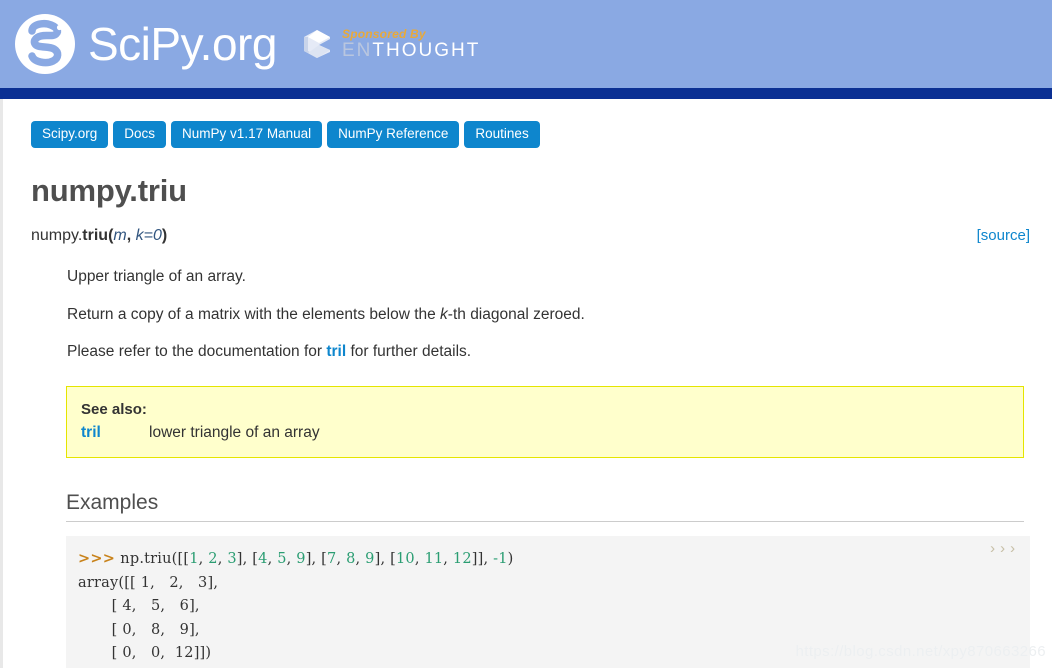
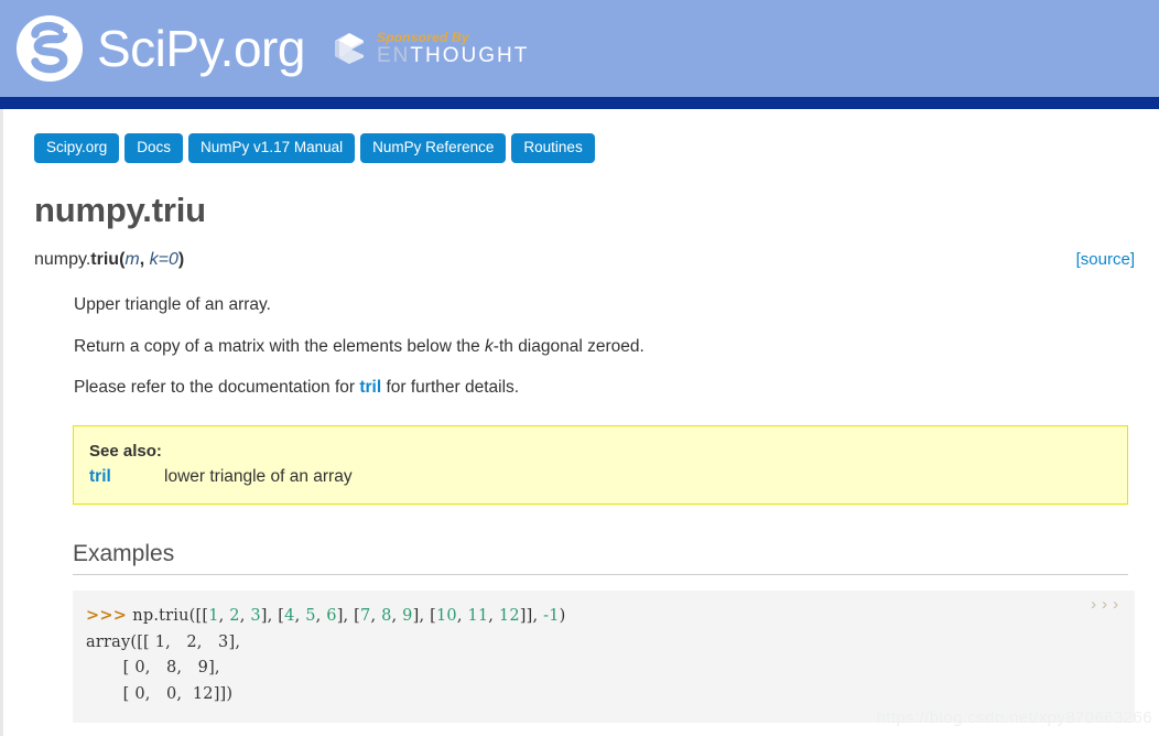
  SciPy.org
  Sponsored By
  ENTHOUGHT
  Scipy.org
  Docs
  NumPy v1.17 Manual
  NumPy Reference
  Routines
  numpy.triu
  numpy.triu(m, k=0)
  [source]
  Upper triangle of an array.
  Return a copy of a matrix with the elements below the k-th diagonal zeroed.
  Please refer to the documentation for tril for further details.
  See also:
  tril
  lower triangle of an array
  Examples
  ›››
- >>> np.triu([[1, 2, 3], [4, 5, 9], [7, 8, 9], [10, 11, 12]], -1)
+ >>> np.triu([[1, 2, 3], [4, 5, 6], [7, 8, 9], [10, 11, 12]], -1)
  array([[ 1, 2, 3],
- [ 4, 5, 6],
  [ 0, 8, 9],
  [ 0, 0, 12]])
